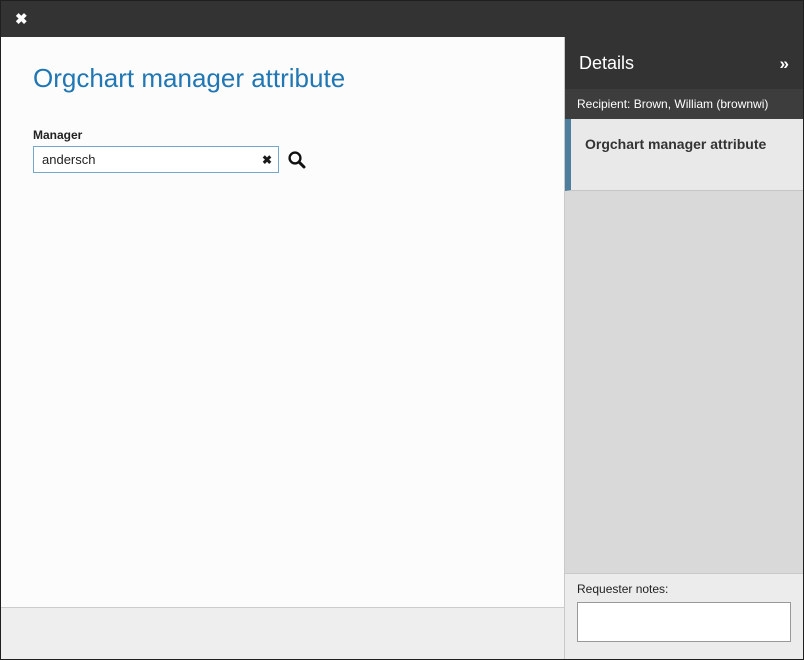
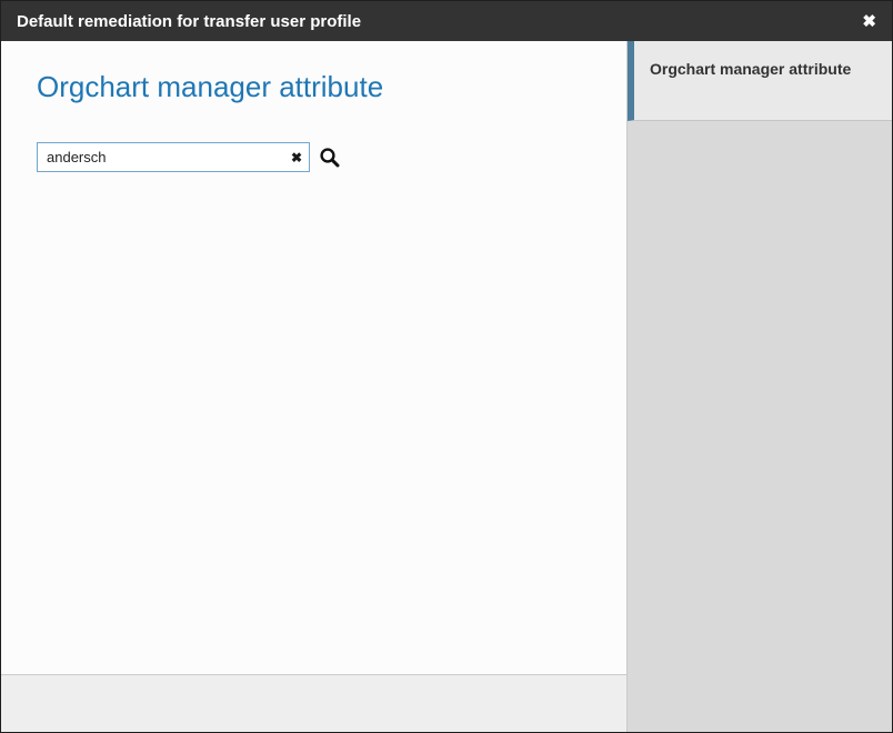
+ Default remediation for transfer user profile
  ✖
  Orgchart manager attribute
- Manager
  andersch
  ✖
- Details
- »
- Recipient: Brown, William (brownwi)
  Orgchart manager attribute
- Requester notes:
